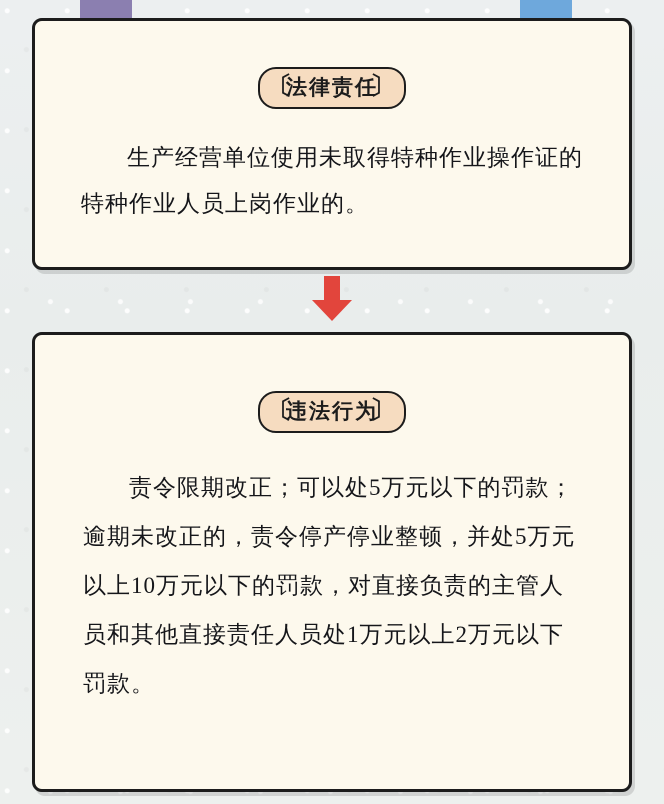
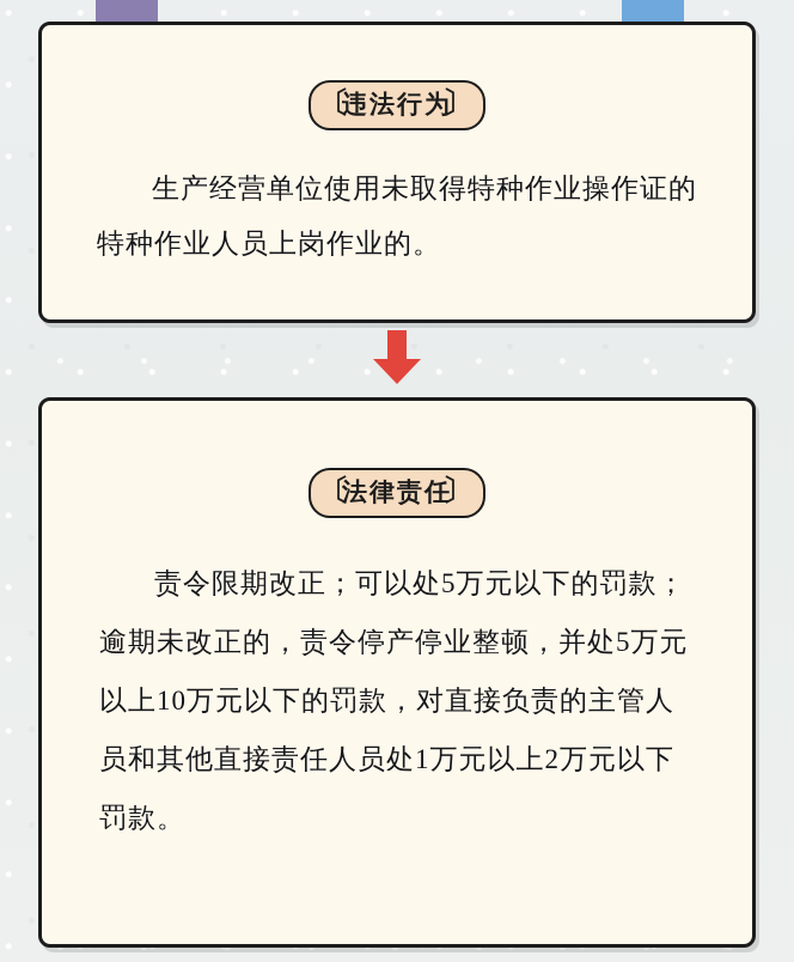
  〔
- 法律责任
+ 违法行为
  〕
  生产经营单位使用未取得特种作业操作证的特种作业人员上岗作业的。
  〔
- 违法行为
+ 法律责任
  〕
  责令限期改正；可以处5万元以下的罚款；逾期未改正的，责令停产停业整顿，并处5万元以上10万元以下的罚款，对直接负责的主管人员和其他直接责任人员处1万元以上2万元以下罚款。
